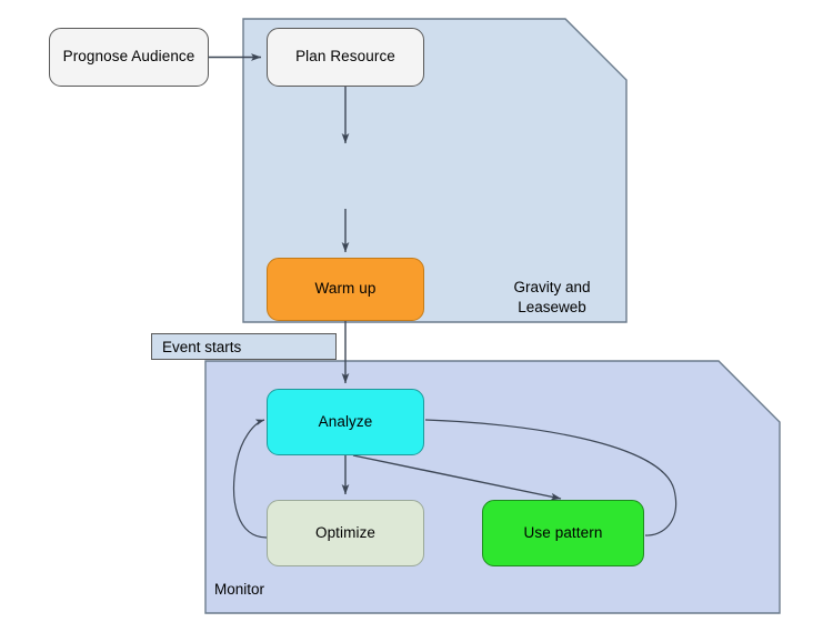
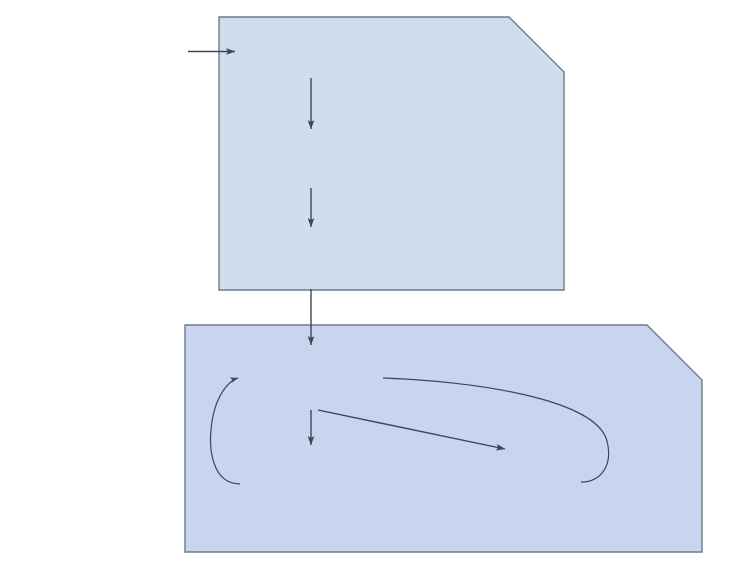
- Gravity and
- Leaseweb
- Monitor
- Prognose Audience
- Plan Resource
- Warm up
- Analyze
- Optimize
- Use pattern
- Event starts
